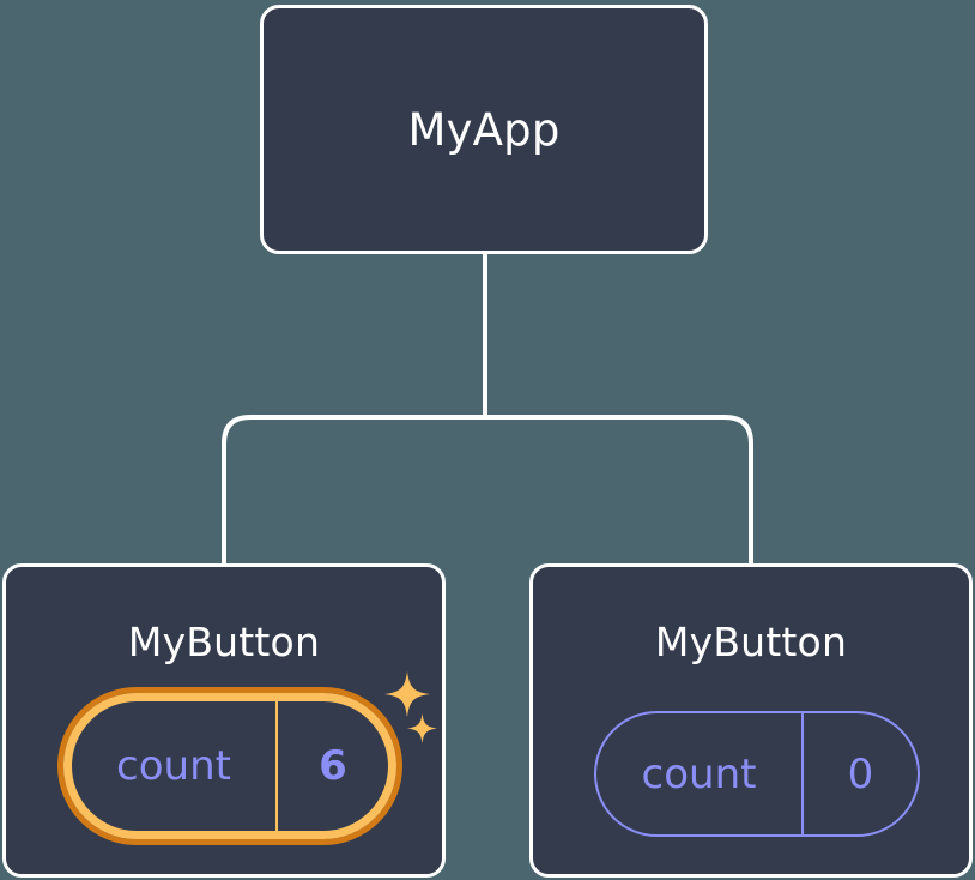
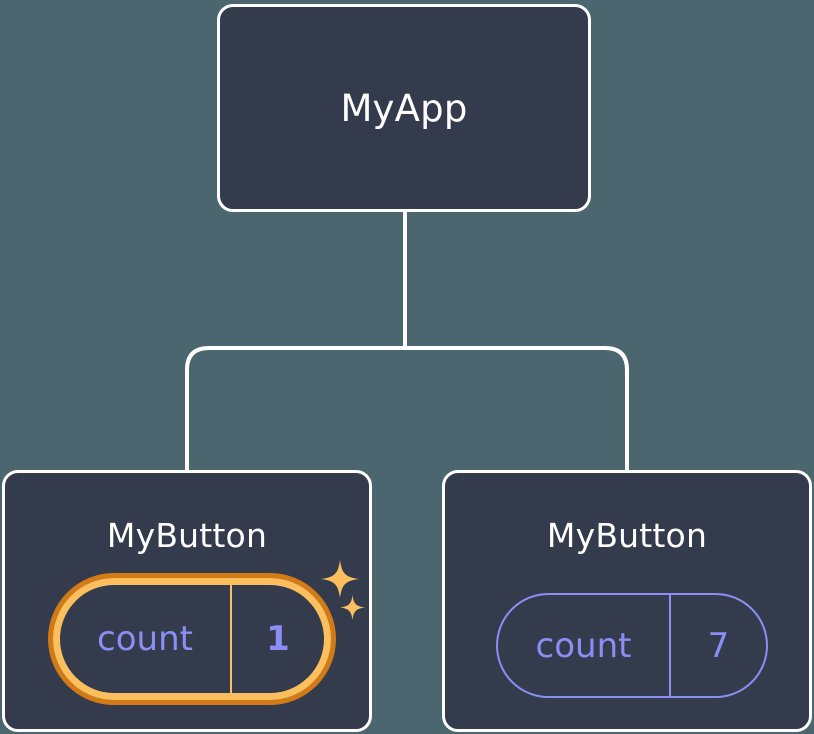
  MyApp
  MyButton
  count
- 6
+ 1
  MyButton
  count
- 0
+ 7
